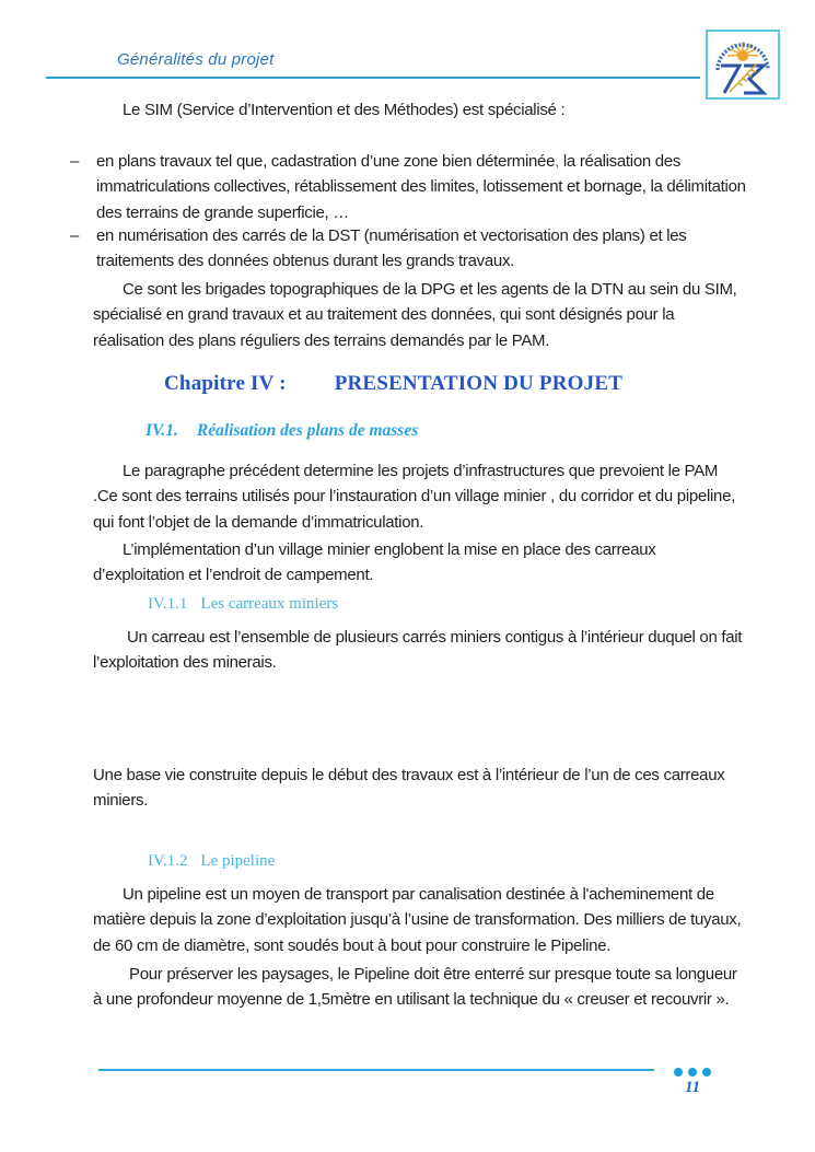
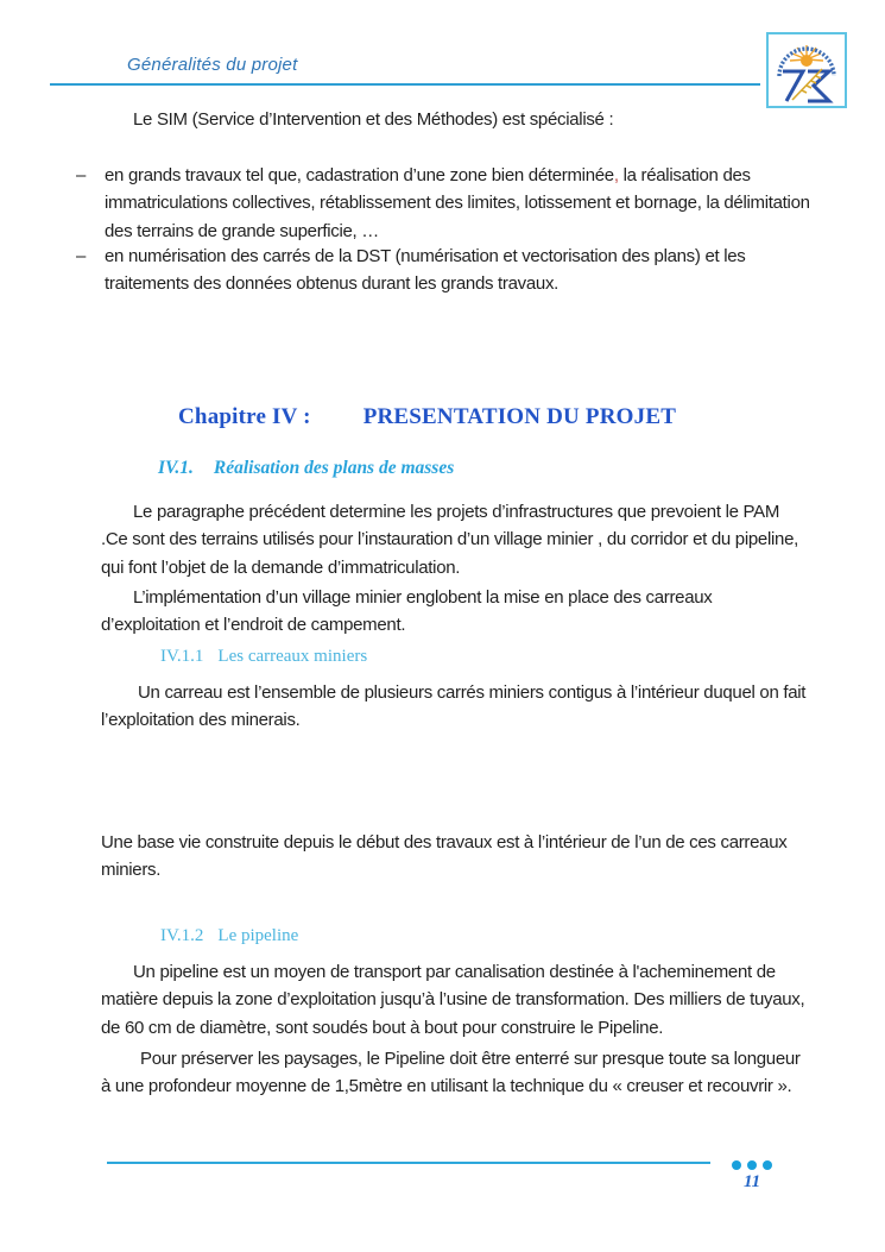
  Généralités du projet
  Le SIM (Service d’Intervention et des Méthodes) est spécialisé :
  –
- en plans travaux tel que, cadastration d’une zone bien déterminée, la réalisation des immatriculations collectives, rétablissement des limites, lotissement et bornage, la délimitation des terrains de grande superficie, …
+ en grands travaux tel que, cadastration d’une zone bien déterminée, la réalisation des immatriculations collectives, rétablissement des limites, lotissement et bornage, la délimitation des terrains de grande superficie, …
  –
  en numérisation des carrés de la DST (numérisation et vectorisation des plans) et les traitements des données obtenus durant les grands travaux.
- Ce sont les brigades topographiques de la DPG et les agents de la DTN au sein du SIM, spécialisé en grand travaux et au traitement des données, qui sont désignés pour la réalisation des plans réguliers des terrains demandés par le PAM.
  Chapitre IV : PRESENTATION DU PROJET
  IV.1. Réalisation des plans de masses
  Le paragraphe précédent determine les projets d’infrastructures que prevoient le PAM .Ce sont des terrains utilisés pour l’instauration d’un village minier , du corridor et du pipeline, qui font l’objet de la demande d’immatriculation.
  L’implémentation d’un village minier englobent la mise en place des carreaux d’exploitation et l’endroit de campement.
  IV.1.1 Les carreaux miniers
  Un carreau est l’ensemble de plusieurs carrés miniers contigus à l’intérieur duquel on fait l’exploitation des minerais.
  Une base vie construite depuis le début des travaux est à l’intérieur de l’un de ces carreaux miniers.
  IV.1.2 Le pipeline
  Un pipeline est un moyen de transport par canalisation destinée à l'acheminement de matière depuis la zone d’exploitation jusqu’à l’usine de transformation. Des milliers de tuyaux, de 60 cm de diamètre, sont soudés bout à bout pour construire le Pipeline.
  Pour préserver les paysages, le Pipeline doit être enterré sur presque toute sa longueur à une profondeur moyenne de 1,5mètre en utilisant la technique du « creuser et recouvrir ».
  11
